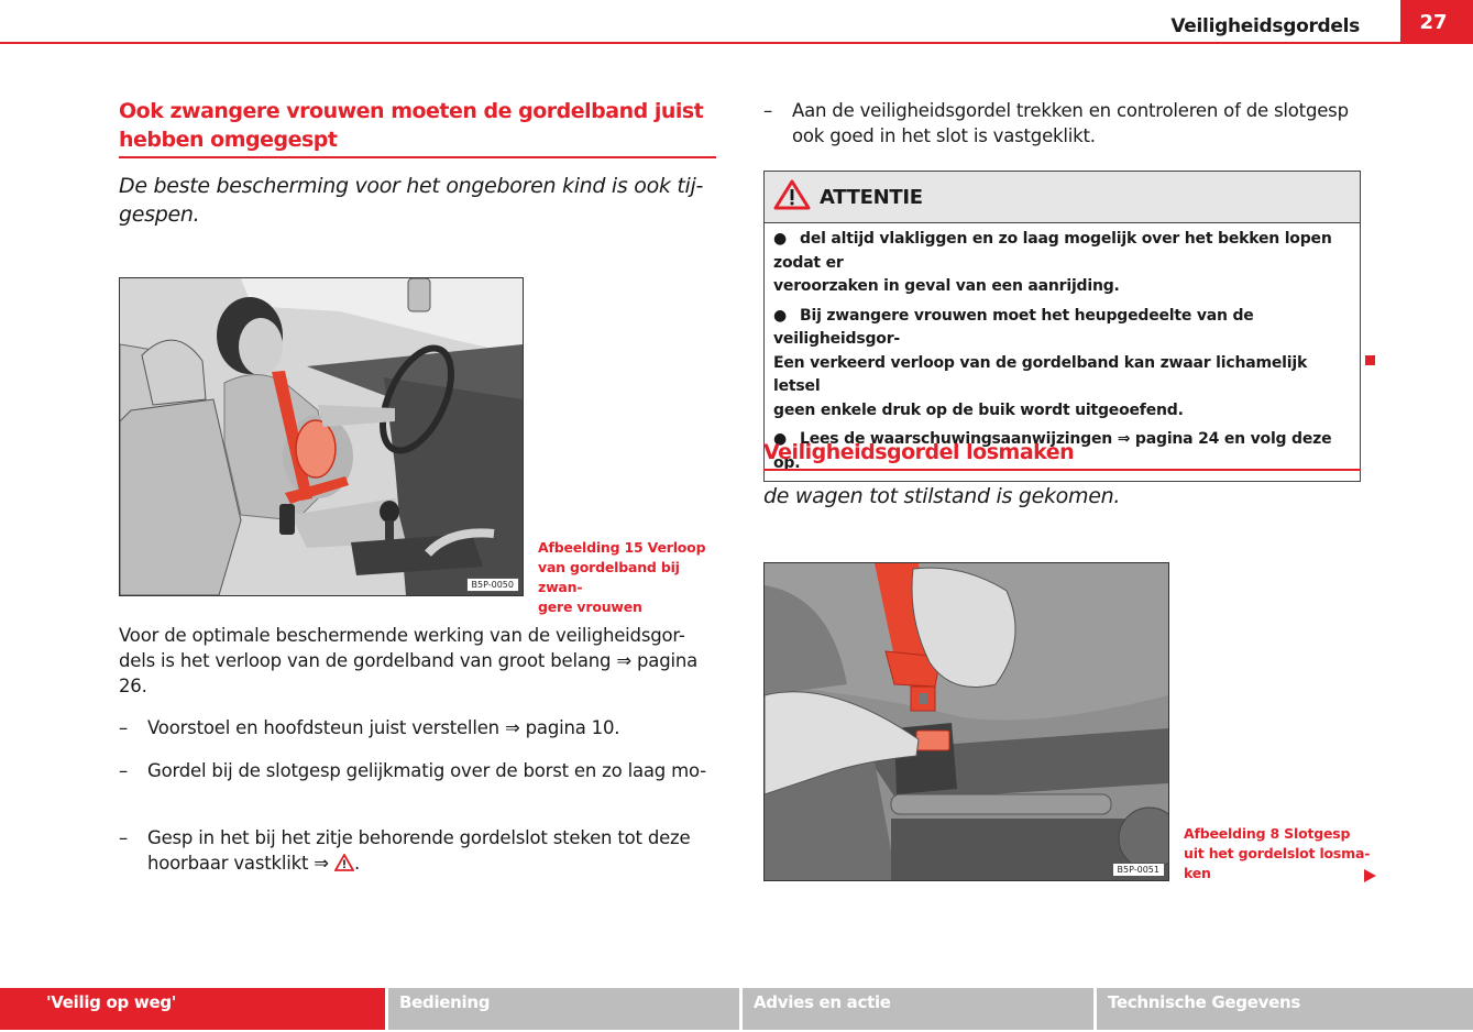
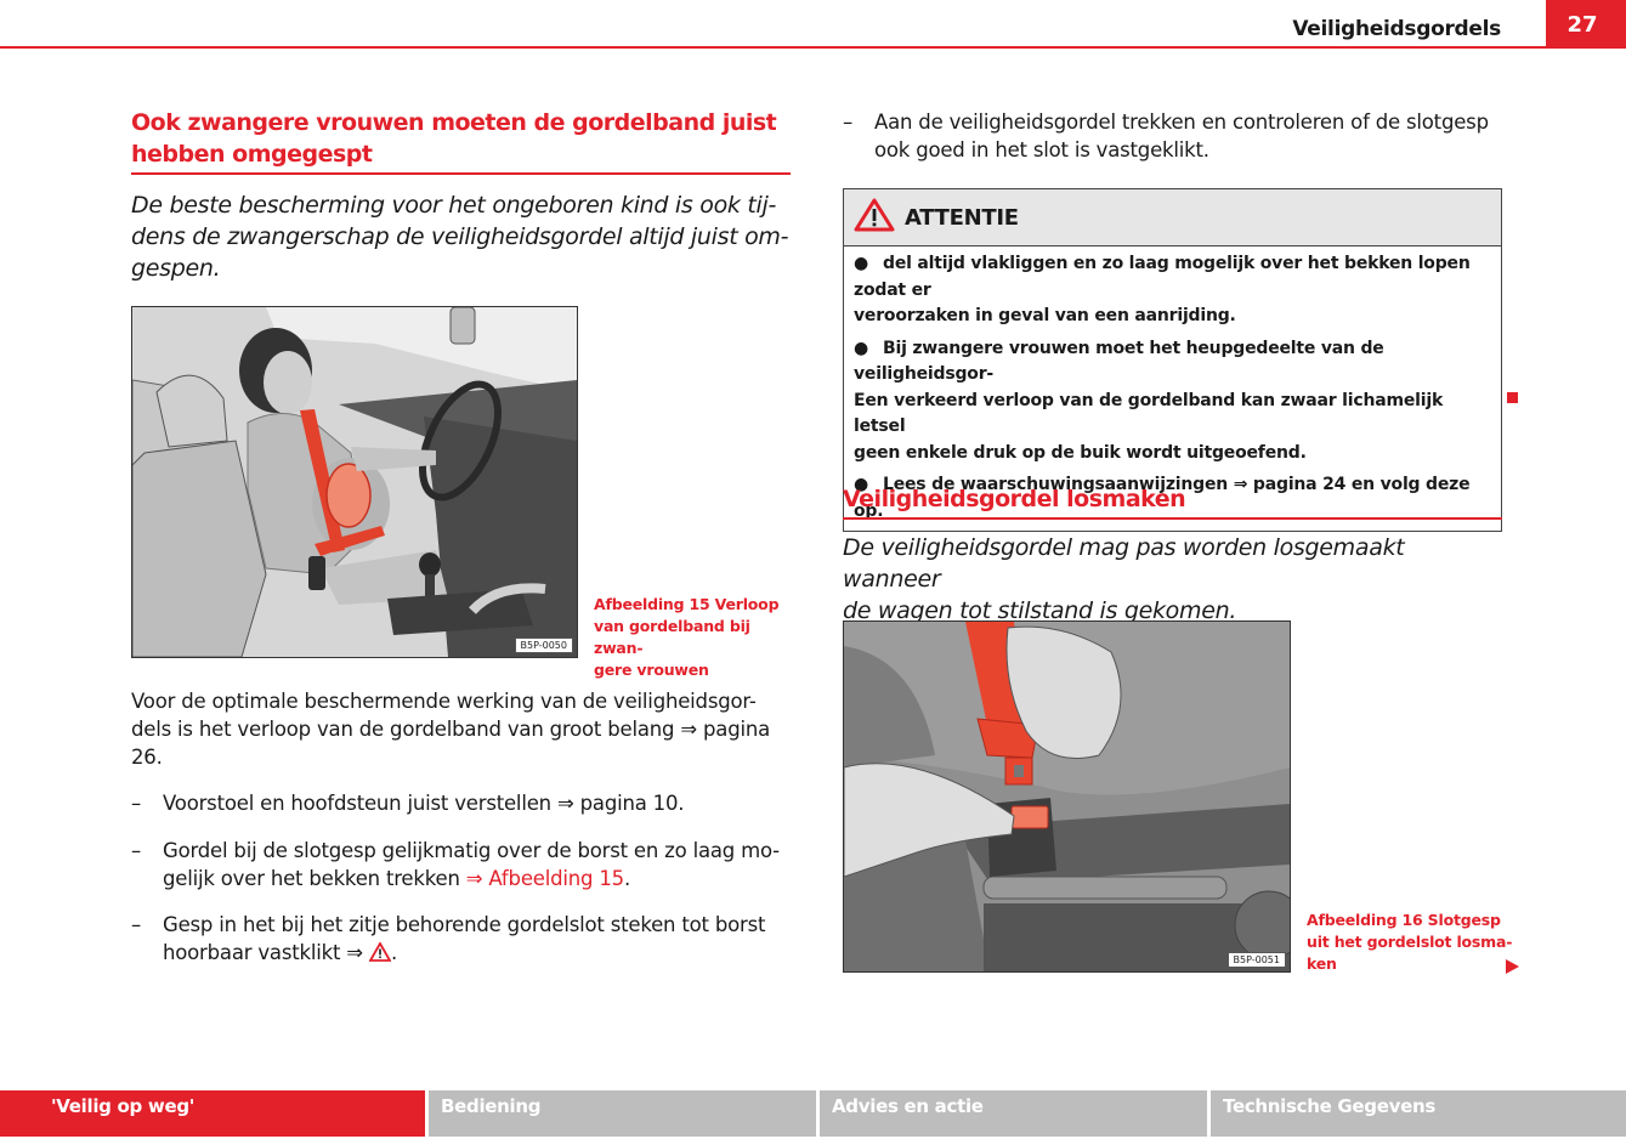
  Veiligheidsgordels
  27
  Ook zwangere vrouwen moeten de gordelband juist hebben omgegespt
  De beste bescherming voor het ongeboren kind is ook tij-
+ dens de zwangerschap de veiligheidsgordel altijd juist om-
  gespen.
  B5P-0050
  Afbeelding 15 Verloop
  van gordelband bij zwan-
  gere vrouwen
  Voor de optimale beschermende werking van de veiligheidsgor-
  dels is het verloop van de gordelband van groot belang ⇒ pagina
  26.
  –
  Voorstoel en hoofdsteun juist verstellen ⇒ pagina 10.
  –
  Gordel bij de slotgesp gelijkmatig over de borst en zo laag mo-
+ gelijk over het bekken trekken ⇒ Afbeelding 15.
  –
- Gesp in het bij het zitje behorende gordelslot steken tot deze
+ Gesp in het bij het zitje behorende gordelslot steken tot borst
  hoorbaar vastklikt ⇒ .
  –
  Aan de veiligheidsgordel trekken en controleren of de slotgesp
  ook goed in het slot is vastgeklikt.
  ATTENTIE
  ● del altijd vlakliggen en zo laag mogelijk over het bekken lopen zodat er
  veroorzaken in geval van een aanrijding.
  ● Bij zwangere vrouwen moet het heupgedeelte van de veiligheidsgor-
  Een verkeerd verloop van de gordelband kan zwaar lichamelijk letsel
  geen enkele druk op de buik wordt uitgeoefend.
  ● Lees de waarschuwingsaanwijzingen ⇒ pagina 24 en volg deze op.
  Veiligheidsgordel losmaken
+ De veiligheidsgordel mag pas worden losgemaakt wanneer
  de wagen tot stilstand is gekomen.
  B5P-0051
- Afbeelding 8 Slotgesp
+ Afbeelding 16 Slotgesp
  uit het gordelslot losma-
  ken
  'Veilig op weg'
  Bediening
  Advies en actie
  Technische Gegevens
